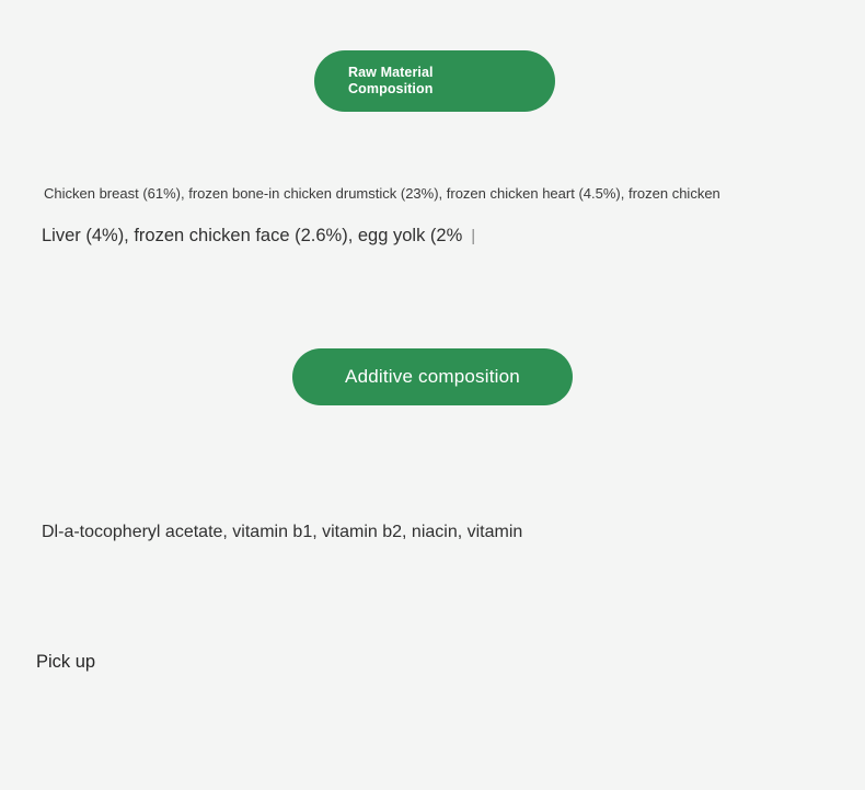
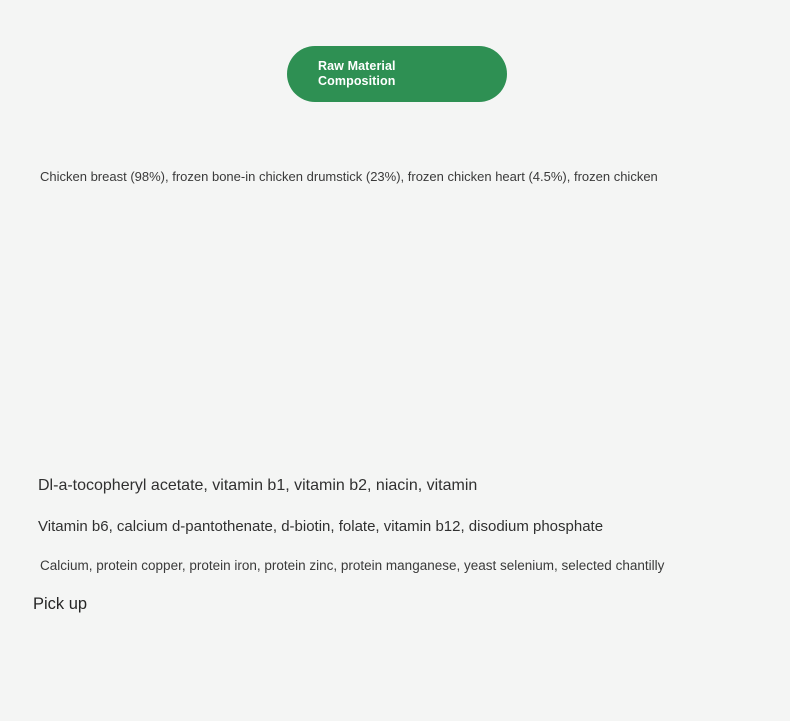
  Raw Material
  Composition
- Chicken breast (61%), frozen bone-in chicken drumstick (23%), frozen chicken heart (4.5%), frozen chicken
+ Chicken breast (98%), frozen bone-in chicken drumstick (23%), frozen chicken heart (4.5%), frozen chicken
- Liver (4%), frozen chicken face (2.6%), egg yolk (2% |
- Additive composition
  Dl-a-tocopheryl acetate, vitamin b1, vitamin b2, niacin, vitamin
+ Vitamin b6, calcium d-pantothenate, d-biotin, folate, vitamin b12, disodium phosphate
+ Calcium, protein copper, protein iron, protein zinc, protein manganese, yeast selenium, selected chantilly
  Pick up
